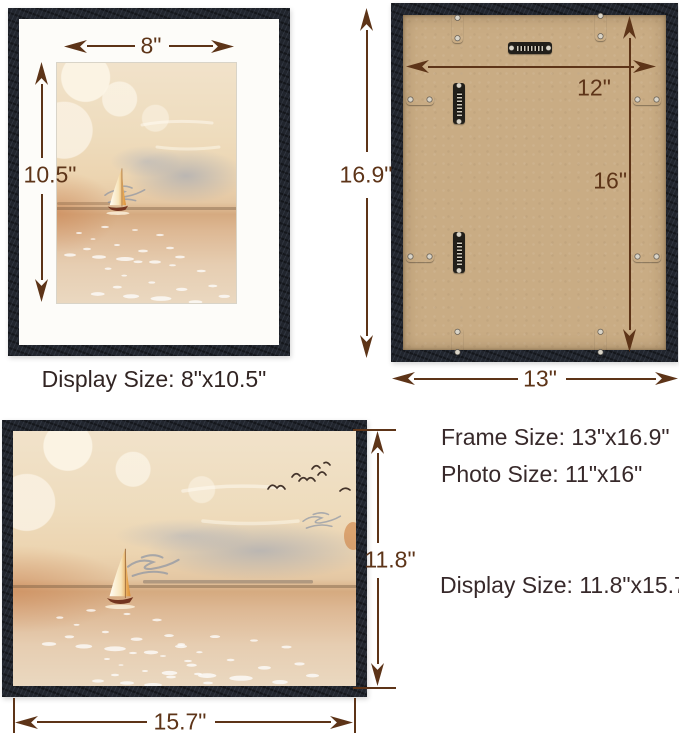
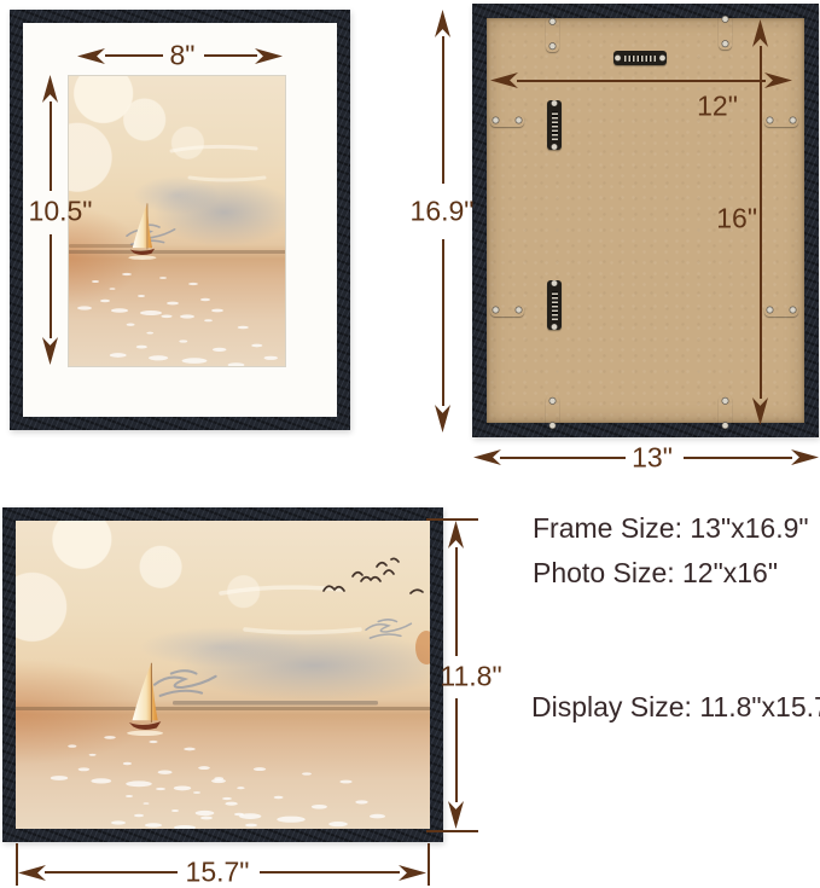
  8"
  10.5"
- Display Size: 8"x10.5"
  16.9"
  12"
  16"
  13"
  11.8"
  15.7"
  Frame Size: 13"x16.9"
- Photo Size: 11"x16"
+ Photo Size: 12"x16"
  Display Size: 11.8"x15.
